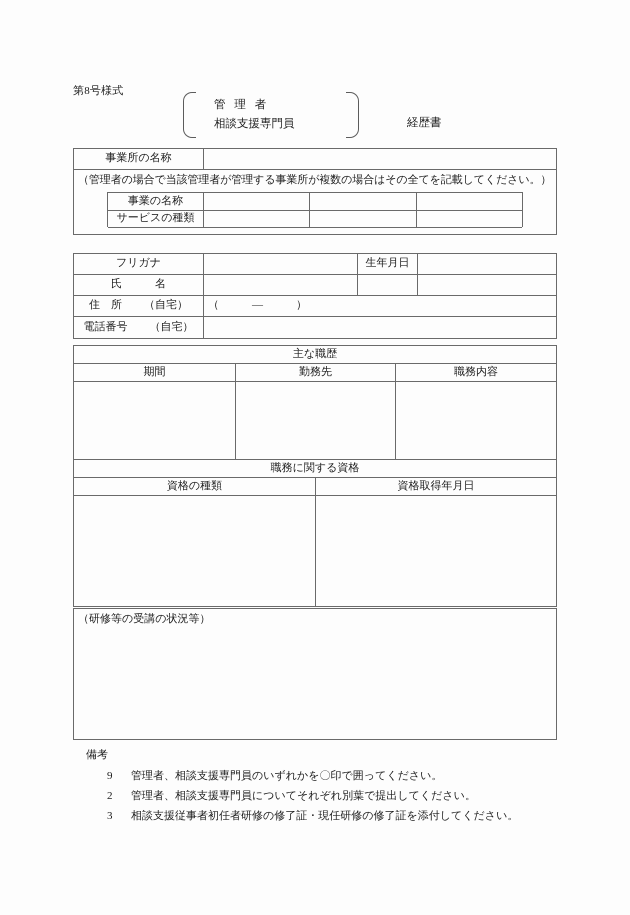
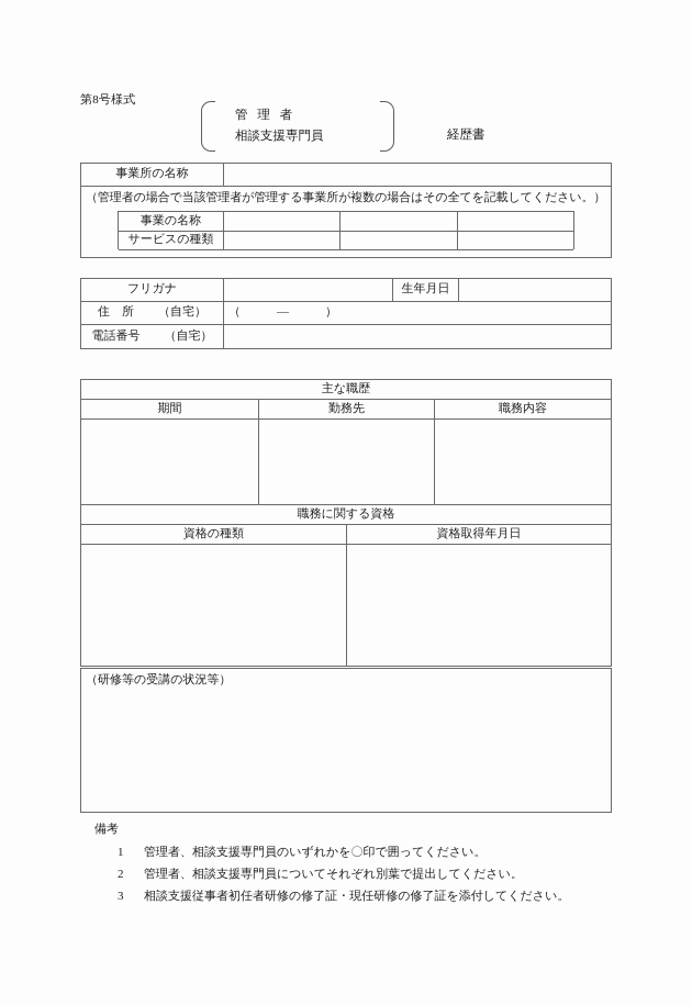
  第8号様式
  管 理 者
  相談支援専門員
  経歴書
  事業所の名称
  （管理者の場合で当該管理者が管理する事業所が複数の場合はその全てを記載してください。）
  事業の名称
  サービスの種類
  フリガナ
  生年月日
- 氏 名
  住 所 （自宅）
  （ ― ）
  電話番号 （自宅）
  主な職歴
  期間
  勤務先
  職務内容
  職務に関する資格
  資格の種類
  資格取得年月日
  （研修等の受講の状況等）
  備考
- 9
+ 1
  管理者、相談支援専門員のいずれかを〇印で囲ってください。
  2
  管理者、相談支援専門員についてそれぞれ別葉で提出してください。
  3
  相談支援従事者初任者研修の修了証・現任研修の修了証を添付してください。
